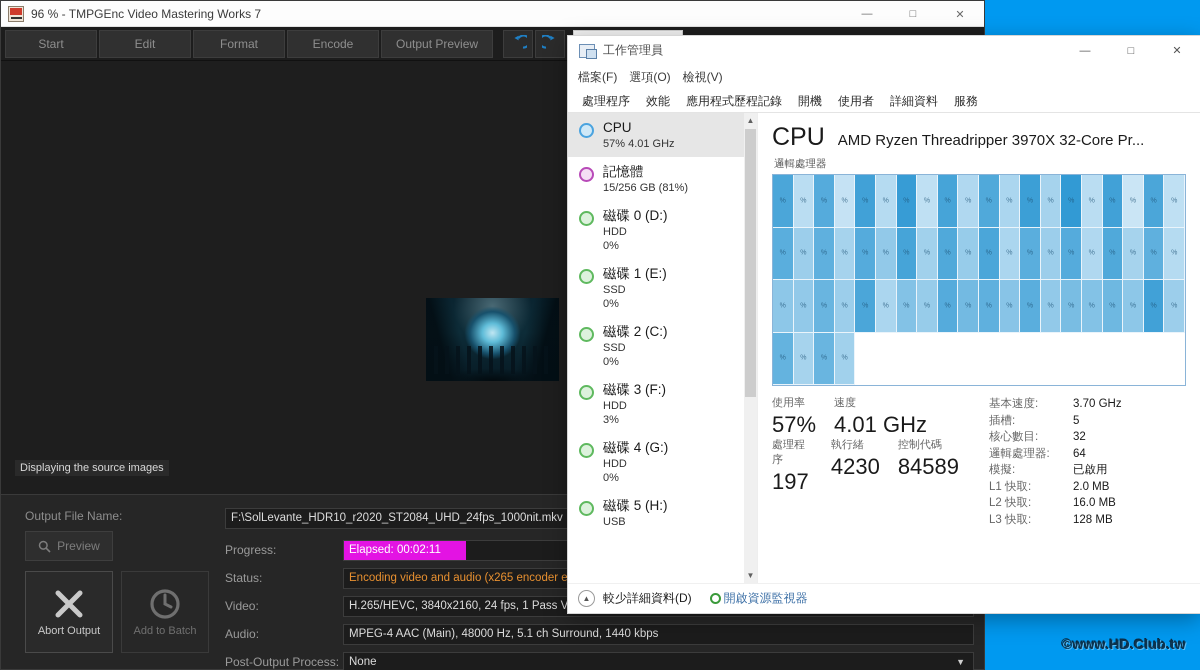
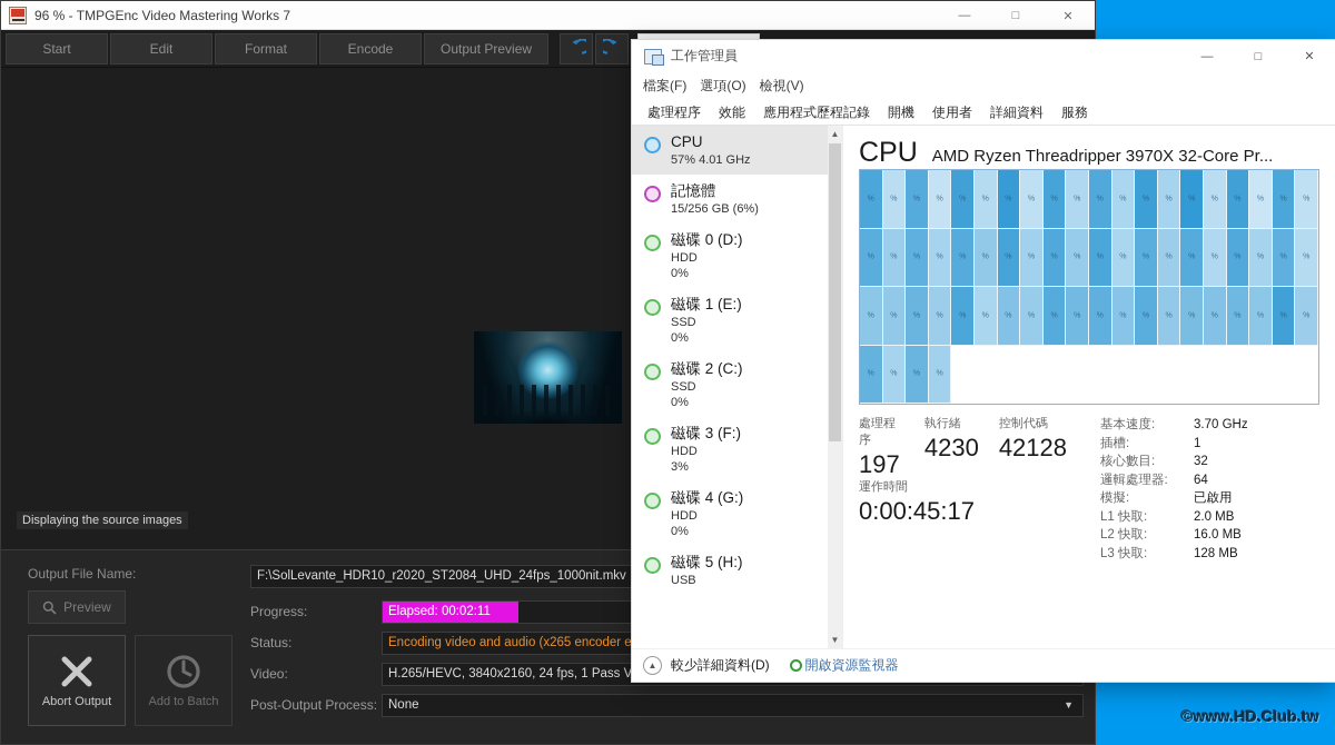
  ©www.HD.Club.tw
  96 % - TMPGEnc Video Mastering Works 7
  —
  □
  ✕
  Start
  Edit
  Format
  Encode
  Output Preview
  Displaying the source images
  Output File Name:
  Preview
  Abort Output
  Add to Batch
  F:\SolLevante_HDR10_r2020_ST2084_UHD_24fps_1000nit.mkv
  Progress:
  Elapsed: 00:02:11
  Status:
  Encoding video and audio (x265 encoder e
  Video:
- Audio:
- MPEG-4 AAC (Main), 48000 Hz, 5.1 ch Surround, 1440 kbps
  Post-Output Process:
  None
  ▼
  工作管理員
  —
  □
  ✕
  檔案(F)
  選項(O)
  檢視(V)
  處理程序
  效能
  應用程式歷程記錄
  開機
  使用者
  詳細資料
  服務
  CPU
  57% 4.01 GHz
  記憶體
- 15/256 GB (81%)
+ 15/256 GB (6%)
  磁碟 0 (D:)
  HDD
  0%
  磁碟 1 (E:)
  SSD
  0%
  磁碟 2 (C:)
  SSD
  0%
  磁碟 3 (F:)
  HDD
  3%
  磁碟 4 (G:)
  HDD
  0%
  磁碟 5 (H:)
  USB
  ▲
  ▼
  CPU
  AMD Ryzen Threadripper 3970X 32-Core Pr...
- 邏輯處理器
- 使用率
- 57%
- 速度
- 4.01 GHz
  處理程序
  197
  執行緒
  4230
  控制代碼
- 84589
+ 42128
+ 運作時間
+ 0:00:45:17
  基本速度:
  3.70 GHz
  插槽:
- 5
+ 1
  核心數目:
  32
  邏輯處理器:
  64
  模擬:
  已啟用
  L1 快取:
  2.0 MB
  L2 快取:
  16.0 MB
  L3 快取:
  128 MB
  ▲
  較少詳細資料(D)
  開啟資源監視器
